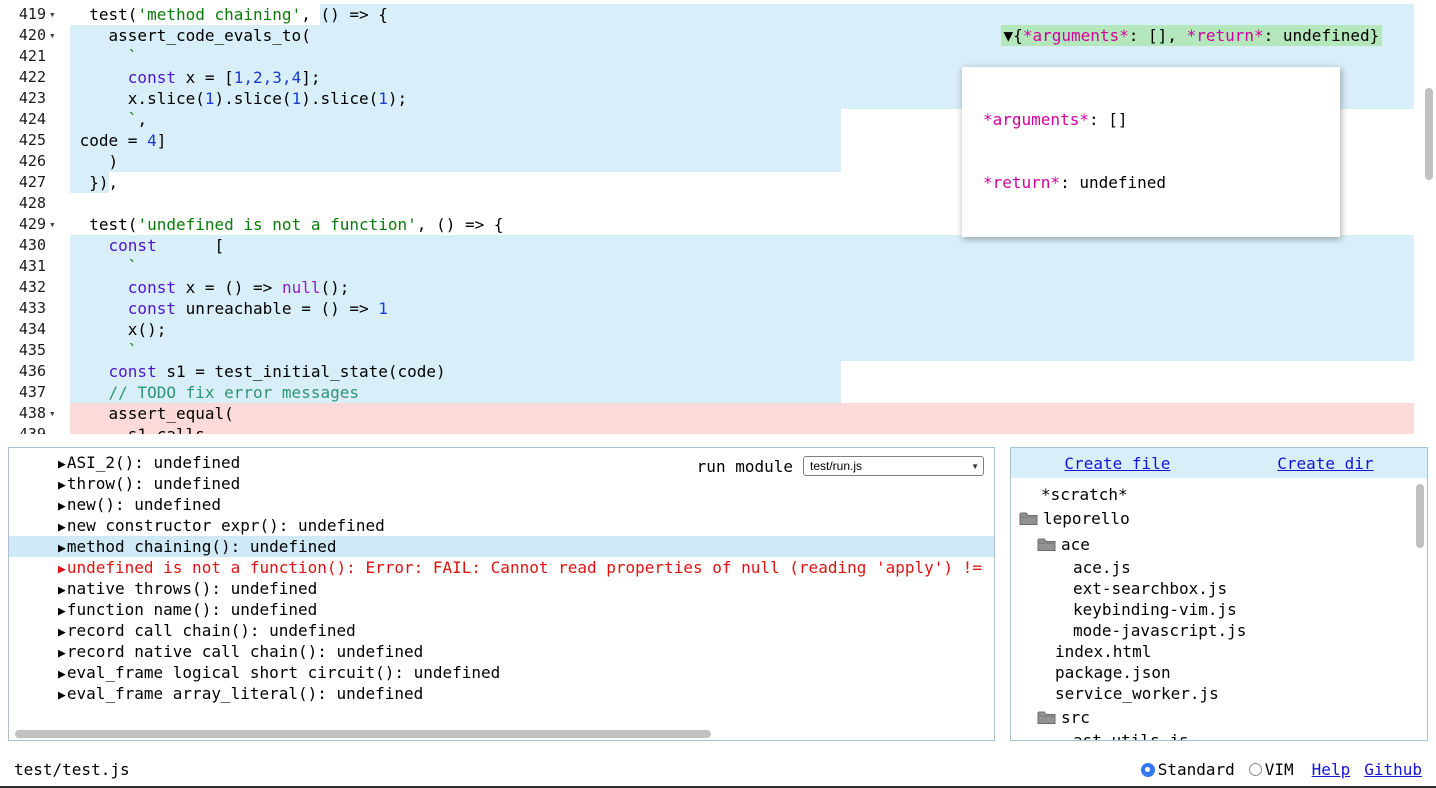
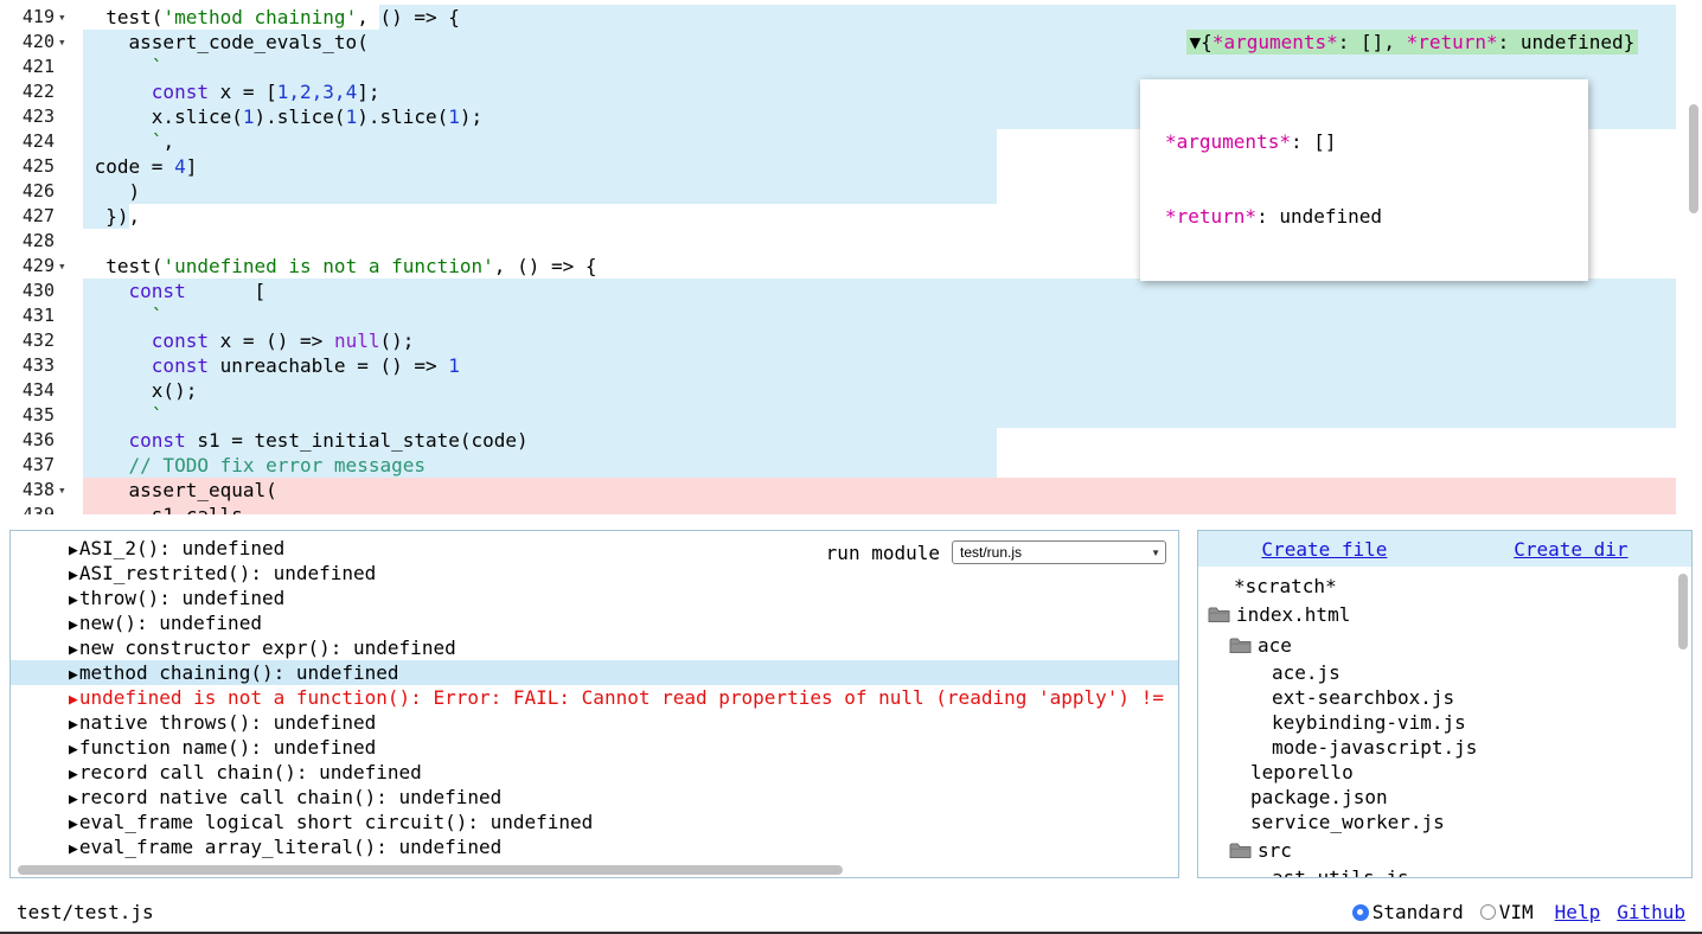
  419
  ▾
  test('method chaining', () => {
  420
  ▾
  assert_code_evals_to(
  421
  `
  422
  const x = [1,2,3,4];
  423
  x.slice(1).slice(1).slice(1);
  424
  `,
  425
  code = 4]
  426
  )
  427
  }),
  428
  429
  ▾
  test('undefined is not a function', () => {
  430
  const [
  431
  `
  432
  const x = () => null();
  433
  const unreachable = () => 1
  434
  x();
  435
  `
  436
  const s1 = test_initial_state(code)
  437
  // TODO fix error messages
  438
  ▾
  assert_equal(
  ▼{*arguments*: [], *return*: undefined}
  *arguments*: []
  *return*: undefined
  run module
  test/run.js
  ▼
  ▶ASI_2(): undefined
+ ▶ASI_restrited(): undefined
  ▶throw(): undefined
  ▶new(): undefined
  ▶new constructor expr(): undefined
  ▶method chaining(): undefined
  ▶undefined is not a function(): Error: FAIL: Cannot read properties of null (reading 'apply') !=
  ▶native throws(): undefined
  ▶function name(): undefined
  ▶record call chain(): undefined
  ▶record native call chain(): undefined
  ▶eval_frame logical short circuit(): undefined
  ▶eval_frame array_literal(): undefined
  Create file
  Create dir
  *scratch*
- leporello
+ index.html
  ace
  ace.js
  ext-searchbox.js
  keybinding-vim.js
  mode-javascript.js
- index.html
+ leporello
  package.json
  service_worker.js
  src
  test/test.js
  Standard
  VIM
  Help
  Github
